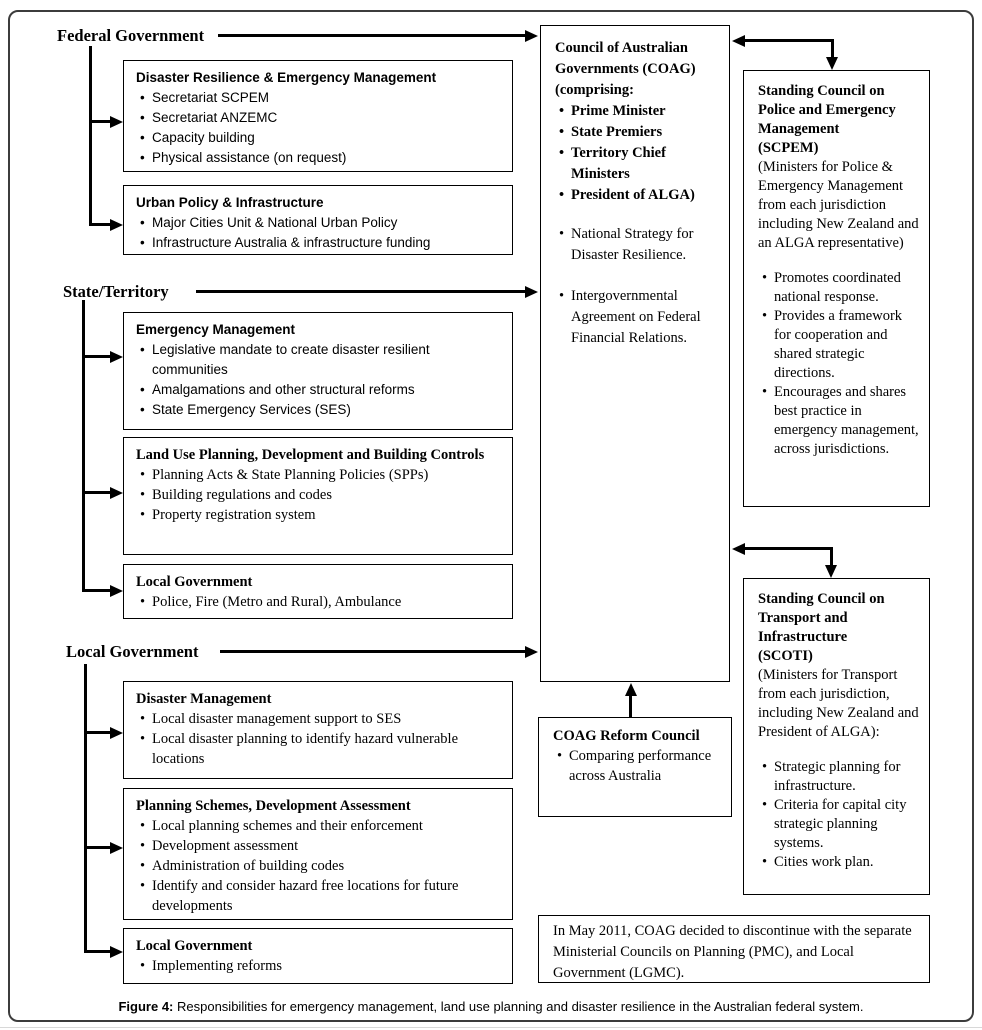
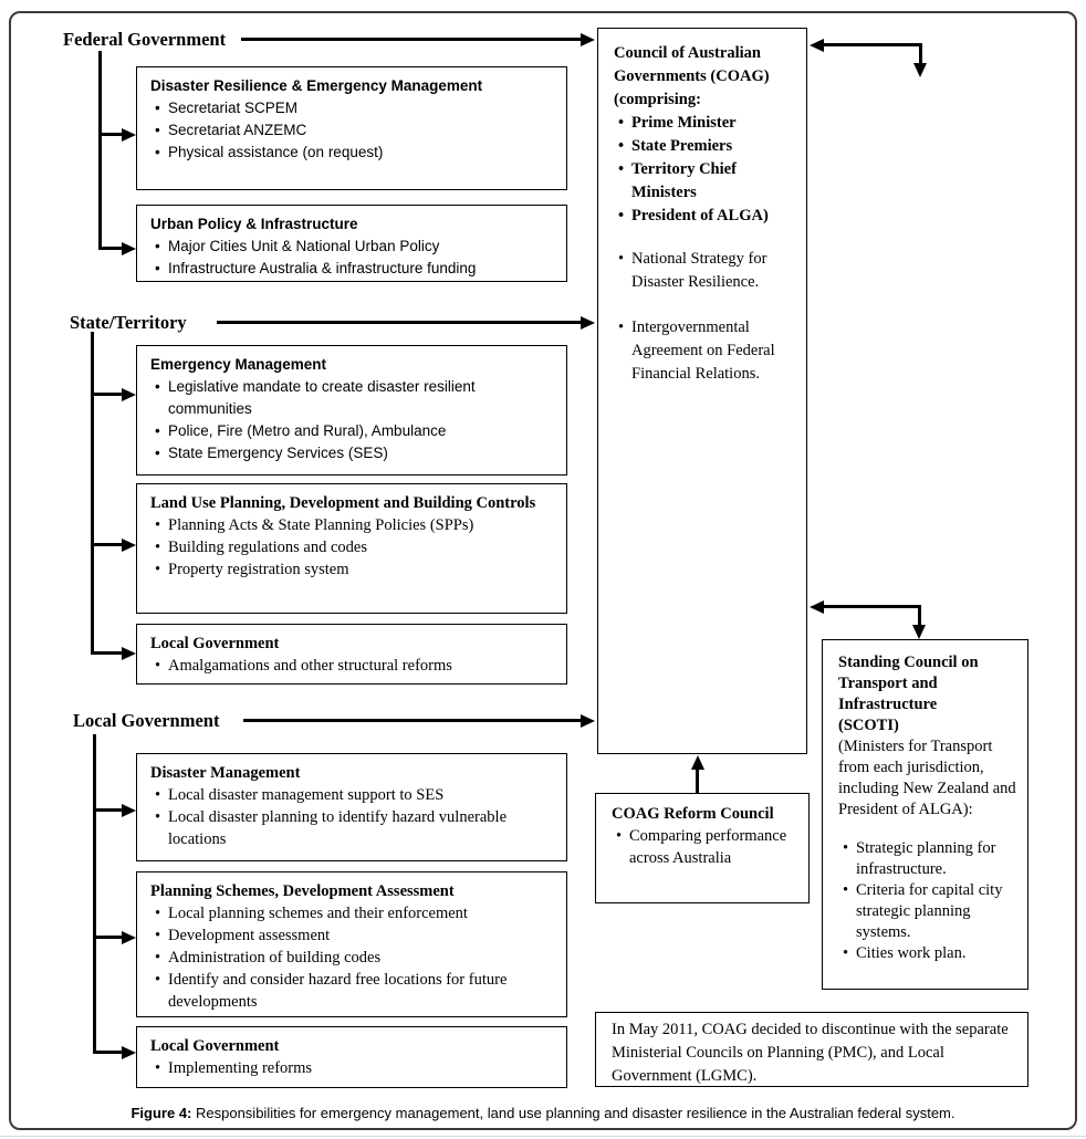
  Federal Government
  State/Territory
  Local Government
  Disaster Resilience & Emergency Management
  Secretariat SCPEM
  Secretariat ANZEMC
- Capacity building
  Physical assistance (on request)
  Urban Policy & Infrastructure
  Major Cities Unit & National Urban Policy
  Infrastructure Australia & infrastructure funding
  Emergency Management
  Legislative mandate to create disaster resilient communities
- Amalgamations and other structural reforms
+ Police, Fire (Metro and Rural), Ambulance
  State Emergency Services (SES)
  Land Use Planning, Development and Building Controls
  Planning Acts & State Planning Policies (SPPs)
  Building regulations and codes
  Property registration system
  Local Government
- Police, Fire (Metro and Rural), Ambulance
+ Amalgamations and other structural reforms
  Disaster Management
  Local disaster management support to SES
  Local disaster planning to identify hazard vulnerable locations
  Planning Schemes, Development Assessment
  Local planning schemes and their enforcement
  Development assessment
  Administration of building codes
  Identify and consider hazard free locations for future developments
  Local Government
  Implementing reforms
  Council of Australian Governments (COAG)
  (comprising:
  Prime Minister
  State Premiers
  Territory Chief Ministers
  President of ALGA)
  National Strategy for Disaster Resilience.
  Intergovernmental Agreement on Federal Financial Relations.
- Standing Council on Police and Emergency Management
- (SCPEM)
- (Ministers for Police & Emergency Management from each jurisdiction including New Zealand and an ALGA representative)
- Promotes coordinated national response.
- Provides a framework for cooperation and shared strategic directions.
- Encourages and shares best practice in emergency management, across jurisdictions.
  Standing Council on Transport and Infrastructure
  (SCOTI)
  (Ministers for Transport from each jurisdiction, including New Zealand and President of ALGA):
  Strategic planning for infrastructure.
  Criteria for capital city strategic planning systems.
  Cities work plan.
  COAG Reform Council
  Comparing performance across Australia
  In May 2011, COAG decided to discontinue with the separate Ministerial Councils on Planning (PMC), and Local Government (LGMC).
  Figure 4: Responsibilities for emergency management, land use planning and disaster resilience in the Australian federal system.
